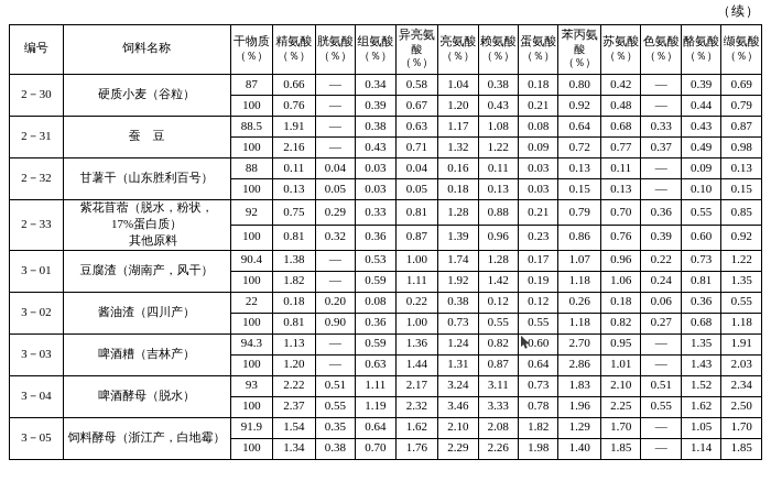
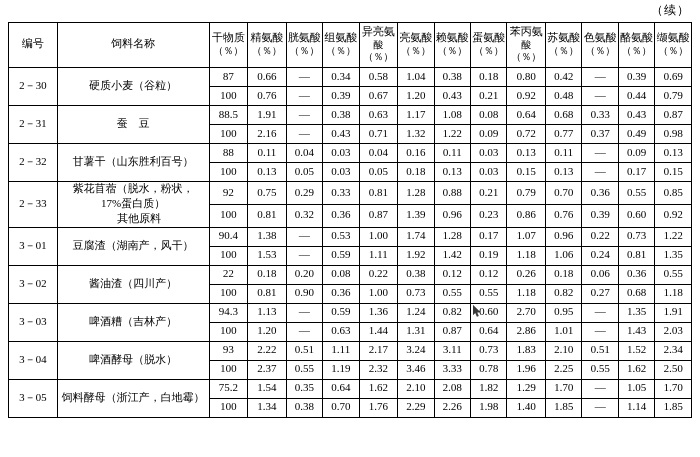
  （续）
  编号	饲料名称	干物质 （％）	精氨酸 （％）	胱氨酸 （％）	组氨酸 （％）	异亮氨 酸（％）	亮氨酸 （％）	赖氨酸 （％）	蛋氨酸 （％）	苯丙氨 酸（％）	苏氨酸 （％）	色氨酸 （％）	酪氨酸 （％）	缬氨酸 （％）
  2－30	硬质小麦（谷粒）	87	0.66	—	0.34	0.58	1.04	0.38	0.18	0.80	0.42	—	0.39	0.69
  100	0.76	—	0.39	0.67	1.20	0.43	0.21	0.92	0.48	—	0.44	0.79
  2－31	蚕 豆	88.5	1.91	—	0.38	0.63	1.17	1.08	0.08	0.64	0.68	0.33	0.43	0.87
  100	2.16	—	0.43	0.71	1.32	1.22	0.09	0.72	0.77	0.37	0.49	0.98
  2－32	甘薯干（山东胜利百号）	88	0.11	0.04	0.03	0.04	0.16	0.11	0.03	0.13	0.11	—	0.09	0.13
- 100	0.13	0.05	0.03	0.05	0.18	0.13	0.03	0.15	0.13	—	0.10	0.15
+ 100	0.13	0.05	0.03	0.05	0.18	0.13	0.03	0.15	0.13	—	0.17	0.15
  2－33	紫花苜蓿（脱水，粉状，17%蛋白质）其他原料	92	0.75	0.29	0.33	0.81	1.28	0.88	0.21	0.79	0.70	0.36	0.55	0.85
  100	0.81	0.32	0.36	0.87	1.39	0.96	0.23	0.86	0.76	0.39	0.60	0.92
  3－01	豆腐渣（湖南产，风干）	90.4	1.38	—	0.53	1.00	1.74	1.28	0.17	1.07	0.96	0.22	0.73	1.22
- 100	1.82	—	0.59	1.11	1.92	1.42	0.19	1.18	1.06	0.24	0.81	1.35
+ 100	1.53	—	0.59	1.11	1.92	1.42	0.19	1.18	1.06	0.24	0.81	1.35
  3－02	酱油渣（四川产）	22	0.18	0.20	0.08	0.22	0.38	0.12	0.12	0.26	0.18	0.06	0.36	0.55
  100	0.81	0.90	0.36	1.00	0.73	0.55	0.55	1.18	0.82	0.27	0.68	1.18
  3－03	啤酒糟（吉林产）	94.3	1.13	—	0.59	1.36	1.24	0.82	0.60	2.70	0.95	—	1.35	1.91
  100	1.20	—	0.63	1.44	1.31	0.87	0.64	2.86	1.01	—	1.43	2.03
  3－04	啤酒酵母（脱水）	93	2.22	0.51	1.11	2.17	3.24	3.11	0.73	1.83	2.10	0.51	1.52	2.34
  100	2.37	0.55	1.19	2.32	3.46	3.33	0.78	1.96	2.25	0.55	1.62	2.50
- 3－05	饲料酵母（浙江产，白地霉）	91.9	1.54	0.35	0.64	1.62	2.10	2.08	1.82	1.29	1.70	—	1.05	1.70
+ 3－05	饲料酵母（浙江产，白地霉）	75.2	1.54	0.35	0.64	1.62	2.10	2.08	1.82	1.29	1.70	—	1.05	1.70
  100	1.34	0.38	0.70	1.76	2.29	2.26	1.98	1.40	1.85	—	1.14	1.85
